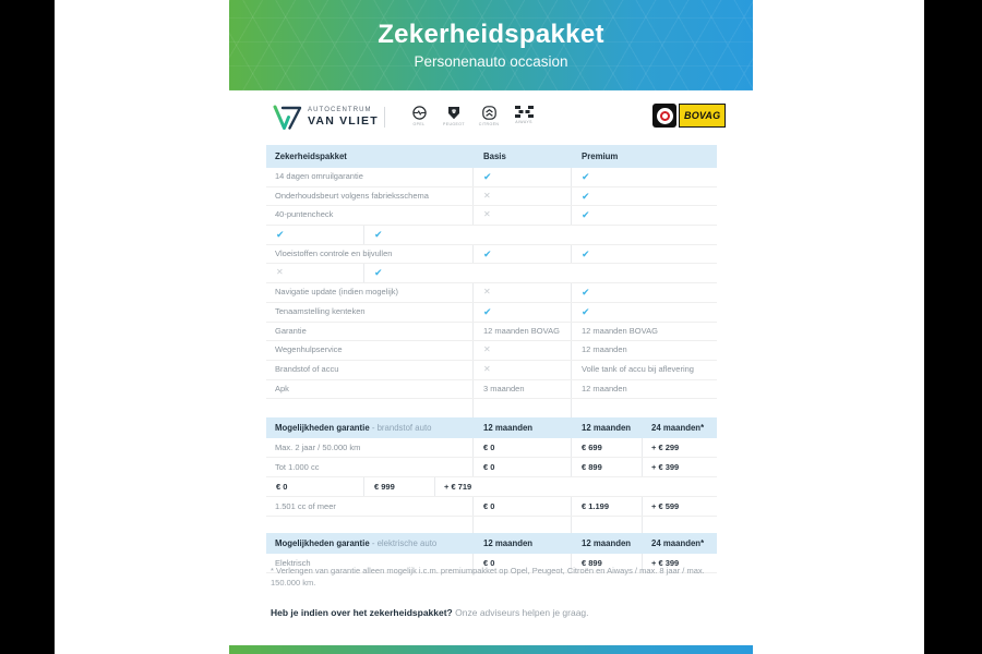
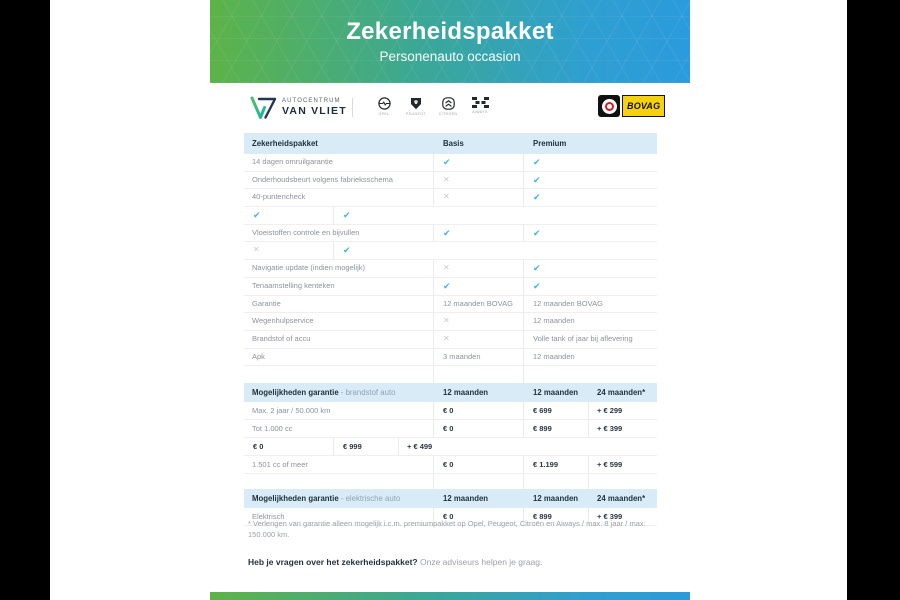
  Zekerheidspakket
  Personenauto occasion
  VAN VLIET
  BOVAG
  Zekerheidspakket
  Basis
  Premium
  14 dagen omruilgarantie
  ✔
  ✔
  Onderhoudsbeurt volgens fabrieksschema
  ✕
  ✔
  40-puntencheck
  ✕
  ✔
  ✔
  ✔
  Vloeistoffen controle en bijvullen
  ✔
  ✔
  ✕
  ✔
  Navigatie update (indien mogelijk)
  ✕
  ✔
  Tenaamstelling kenteken
  ✔
  ✔
  Garantie
  12 maanden BOVAG
  12 maanden BOVAG
  Wegenhulpservice
  ✕
  12 maanden
  Brandstof of accu
  ✕
- Volle tank of accu bij aflevering
+ Volle tank of jaar bij aflevering
  Apk
  3 maanden
  12 maanden
  Mogelijkheden garantie - brandstof auto
  12 maanden
  12 maanden
  24 maanden*
  Max. 2 jaar / 50.000 km
  € 0
  € 699
  + € 299
  Tot 1.000 cc
  € 0
  € 899
  + € 399
  € 0
  € 999
- + € 719
+ + € 499
  1.501 cc of meer
  € 0
  € 1.199
  + € 599
  Mogelijkheden garantie - elektrische auto
  12 maanden
  12 maanden
  24 maanden*
  Elektrisch
  € 0
  € 899
  + € 399
  * Verlengen van garantie alleen mogelijk i.c.m. premiumpakket op Opel, Peugeot, Citroën en Aiways / max. 8 jaar / max. 150.000 km.
- Heb je indien over het zekerheidspakket? Onze adviseurs helpen je graag.
+ Heb je vragen over het zekerheidspakket? Onze adviseurs helpen je graag.
